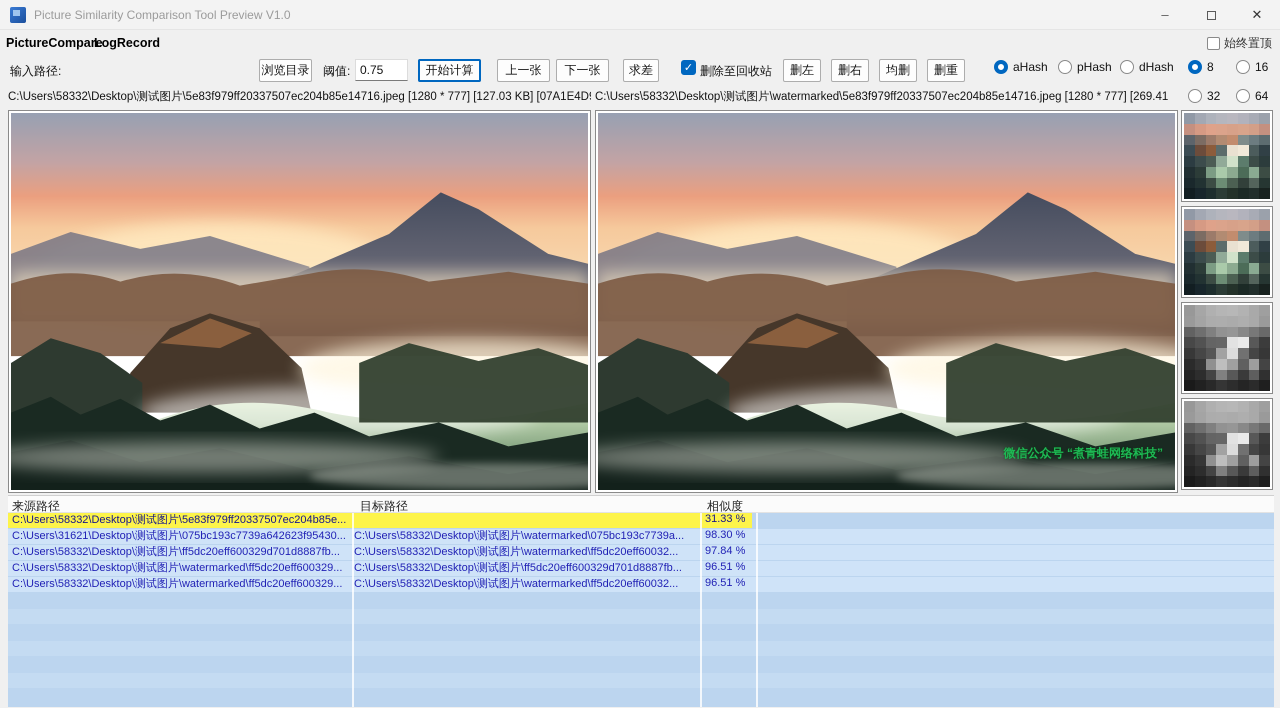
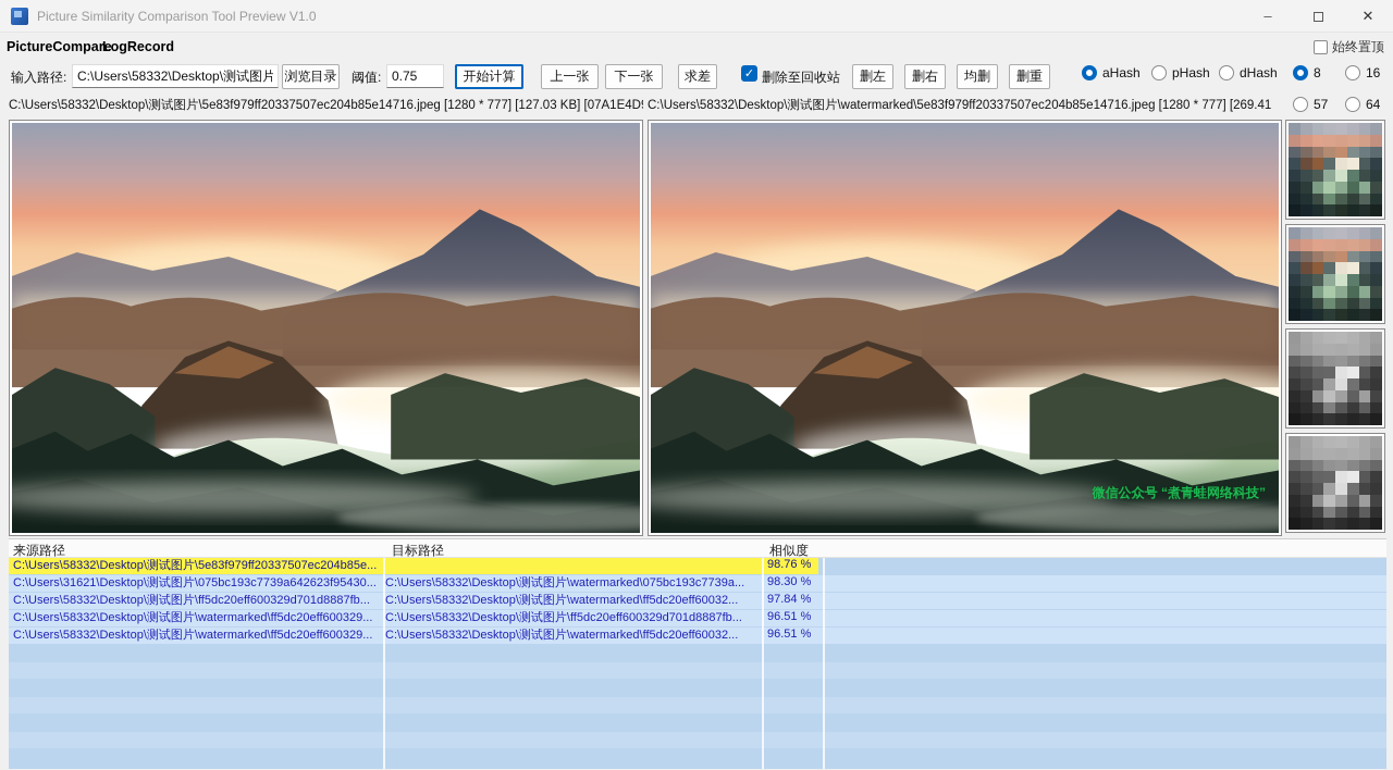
  Picture Similarity Comparison Tool Preview V1.0
  –
  ✕
  PictureCompare
  LogRecord
  始终置顶
  输入路径:
+ C:\Users\58332\Desktop\测试图片
  浏览目录
  阈值:
  0.75
  开始计算
  上一张
  下一张
  求差
  ✓
  删除至回收站
  删左
  删右
  均删
  删重
  aHash
  pHash
  dHash
  8
  16
- 32
+ 57
  64
  C:\Users\58332\Desktop\测试图片\5e83f979ff20337507ec204b85e14716.jpeg [1280 * 777] [127.03 KB] [07A1E4D
  C:\Users\58332\Desktop\测试图片\watermarked\5e83f979ff20337507ec204b85e14716.jpeg [1280 * 777] [269.41
  微信公众号 “煮青蛙网络科技”
  来源路径
  目标路径
  相似度
  C:\Users\58332\Desktop\测试图片\5e83f979ff20337507ec204b85e...
- 31.33 %
+ 98.76 %
  C:\Users\31621\Desktop\测试图片\075bc193c7739a642623f95430...
  C:\Users\58332\Desktop\测试图片\watermarked\075bc193c7739a...
  98.30 %
  C:\Users\58332\Desktop\测试图片\ff5dc20eff600329d701d8887fb...
  C:\Users\58332\Desktop\测试图片\watermarked\ff5dc20eff60032...
  97.84 %
  C:\Users\58332\Desktop\测试图片\watermarked\ff5dc20eff600329...
  C:\Users\58332\Desktop\测试图片\ff5dc20eff600329d701d8887fb...
  96.51 %
  C:\Users\58332\Desktop\测试图片\watermarked\ff5dc20eff600329...
  C:\Users\58332\Desktop\测试图片\watermarked\ff5dc20eff60032...
  96.51 %
